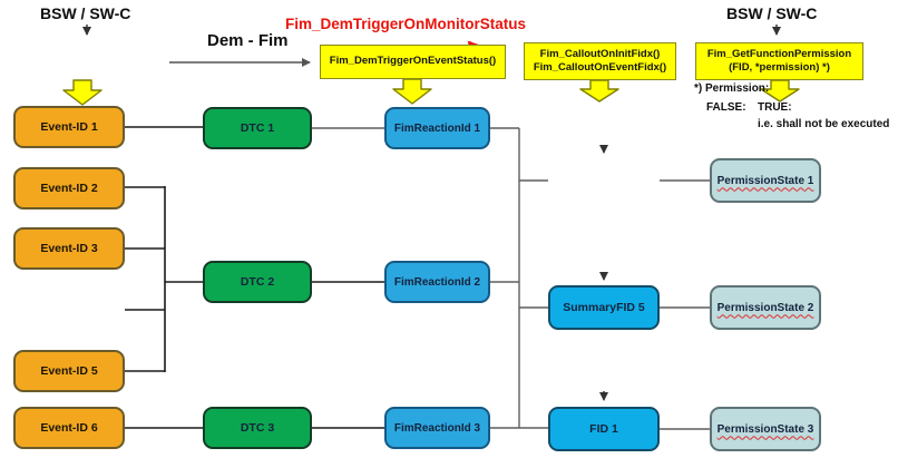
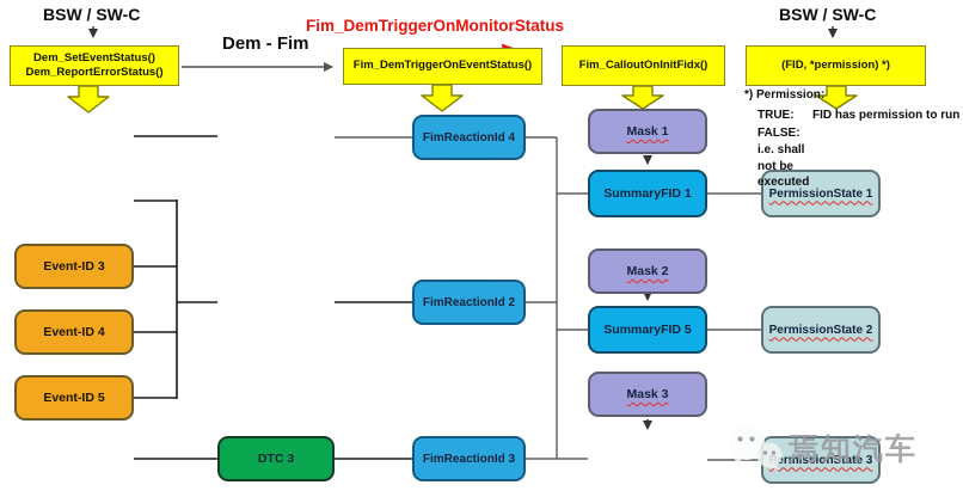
  BSW / SW-C
  BSW / SW-C
  Dem - Fim
  Fim_DemTriggerOnMonitorStatus
+ Dem_SetEventStatus()
+ Dem_ReportErrorStatus()
  Fim_DemTriggerOnEventStatus()
  Fim_CalloutOnInitFidx()
- Fim_CalloutOnEventFidx()
- Fim_GetFunctionPermission
  (FID, *permission) *)
  *) Permission:
- FALSE:
+ TRUE:
+ FID has permission to run
- TRUE:
+ FALSE:
  i.e. shall not be executed
- Event-ID 1
- Event-ID 2
  Event-ID 3
+ Event-ID 4
  Event-ID 5
- Event-ID 6
- DTC 1
- DTC 2
  DTC 3
- FimReactionId 1
+ FimReactionId 4
  FimReactionId 2
  FimReactionId 3
+ Mask 1
+ Mask 2
+ Mask 3
+ SummaryFID 1
  SummaryFID 5
- FID 1
  PermissionState 1
  PermissionState 2
  PermissionState 3
+ 焉知汽车
